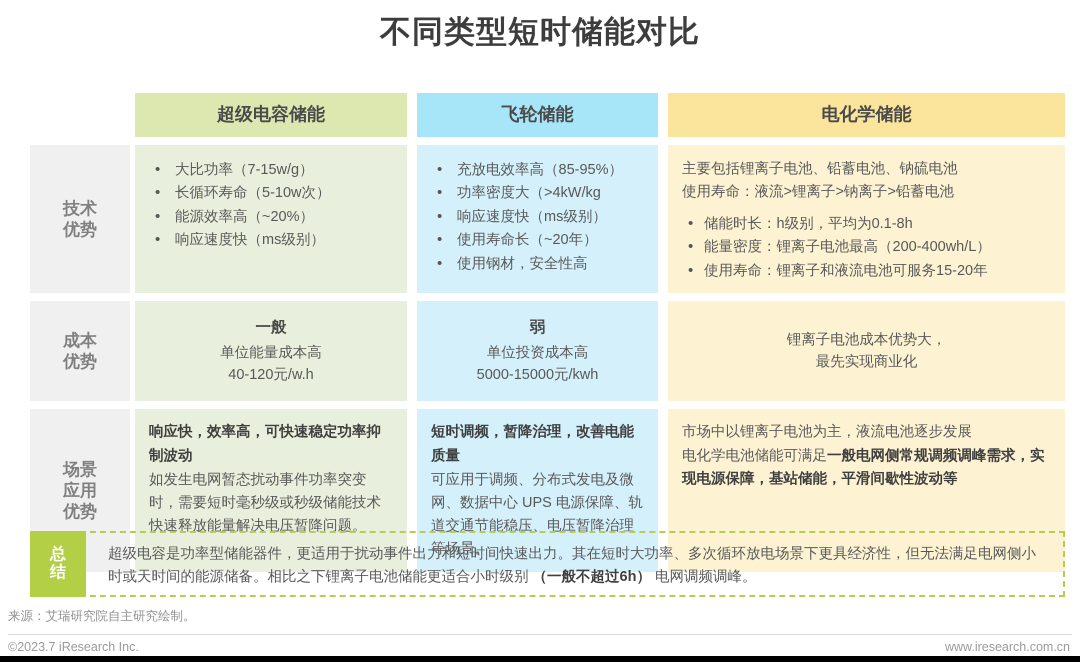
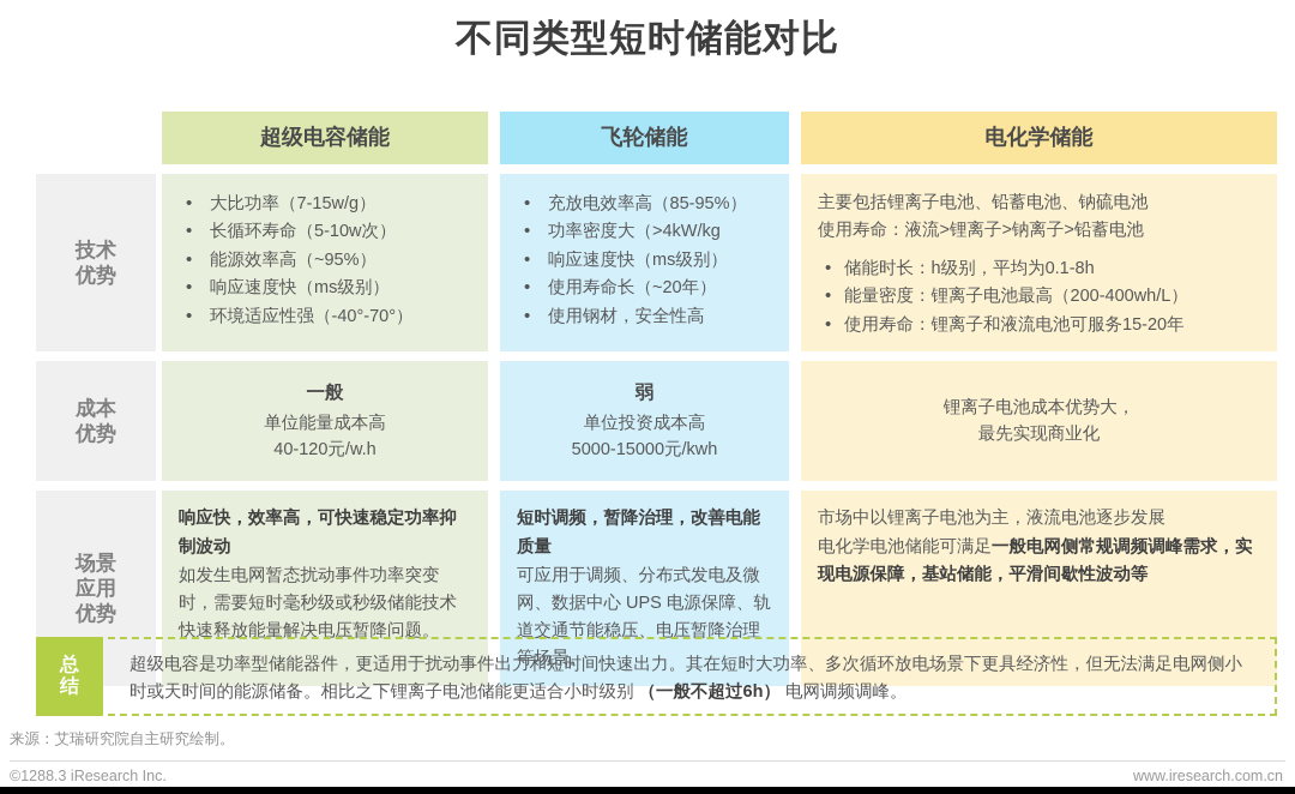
  不同类型短时储能对比
  超级电容储能
  飞轮储能
  电化学储能
  技术
  优势
  大比功率（7-15w/g）
  长循环寿命（5-10w次）
- 能源效率高（~20%）
+ 能源效率高（~95%）
  响应速度快（ms级别）
+ 环境适应性强（-40°-70°）
  充放电效率高（85-95%）
  功率密度大（>4kW/kg
  响应速度快（ms级别）
  使用寿命长（~20年）
  使用钢材，安全性高
  主要包括锂离子电池、铅蓄电池、钠硫电池
  使用寿命：液流>锂离子>钠离子>铅蓄电池
  储能时长：h级别，平均为0.1-8h
  能量密度：锂离子电池最高（200-400wh/L）
  使用寿命：锂离子和液流电池可服务15-20年
  成本
  优势
  一般
  单位能量成本高
  40-120元/w.h
  弱
  单位投资成本高
  5000-15000元/kwh
  锂离子电池成本优势大，
  最先实现商业化
  场景
  应用
  优势
  响应快，效率高，可快速稳定功率抑制波动
  如发生电网暂态扰动事件功率突变时，需要短时毫秒级或秒级储能技术快速释放能量解决电压暂降问题。
  短时调频，暂降治理，改善电能质量
  可应用于调频、分布式发电及微网、数据中心 UPS 电源保障、轨道交通节能稳压、电压暂降治理等场景。
  市场中以锂离子电池为主，液流电池逐步发展
  电化学电池储能可满足一般电网侧常规调频调峰需求，实现电源保障，基站储能，平滑间歇性波动等
  总
  结
  超级电容是功率型储能器件，更适用于扰动事件出力和短时间快速出力。其在短时大功率、多次循环放电场景下更具经济性，但无法满足电网侧小时或天时间的能源储备。相比之下锂离子电池储能更适合小时级别 （一般不超过6h） 电网调频调峰。
  来源：艾瑞研究院自主研究绘制。
- ©2023.7 iResearch Inc.
+ ©1288.3 iResearch Inc.
  www.iresearch.com.cn
